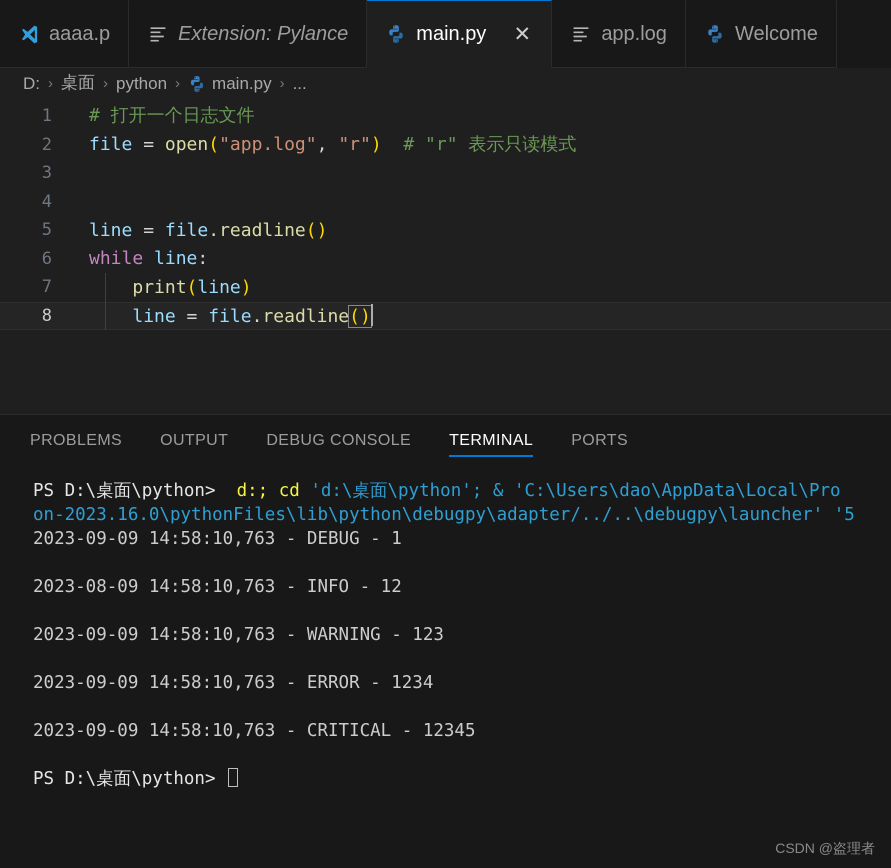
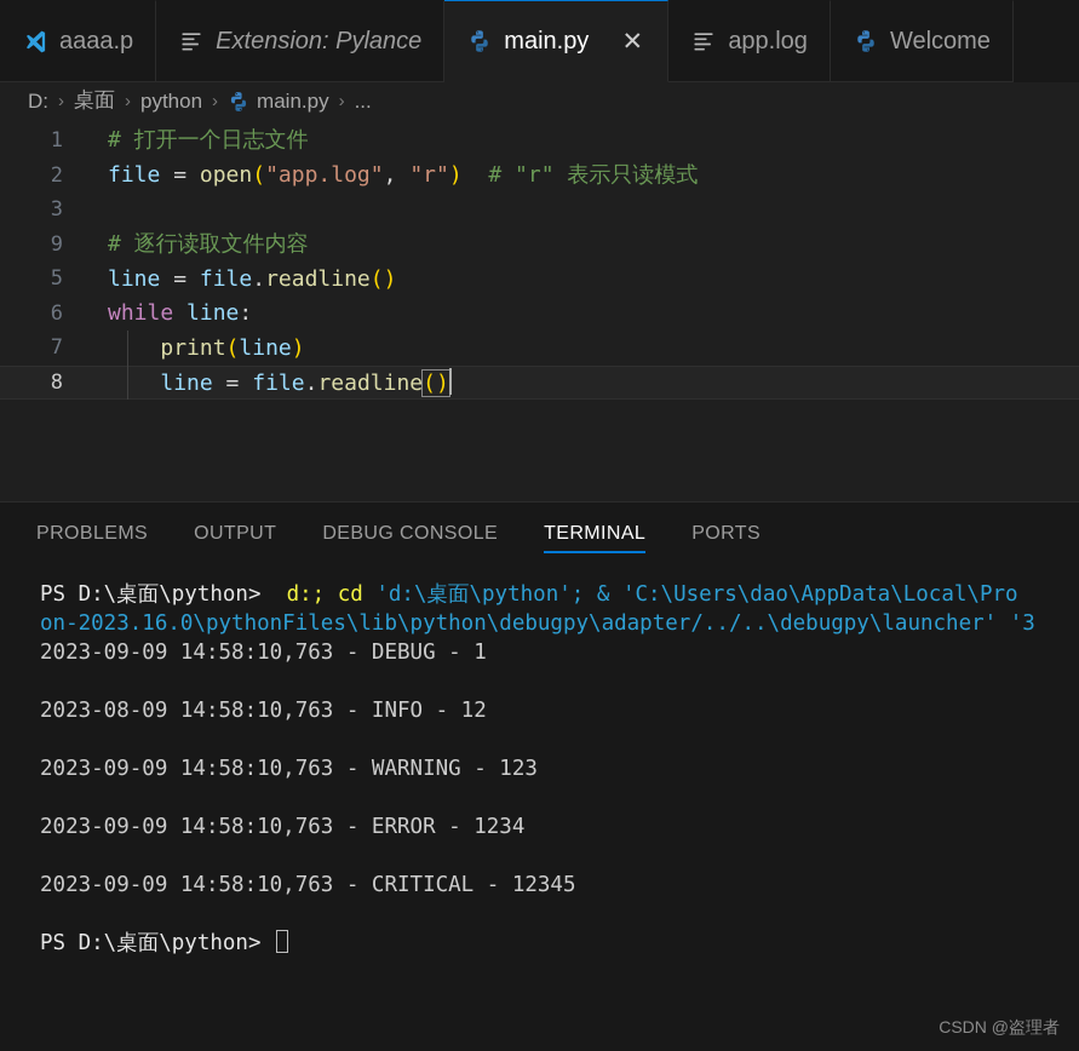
  aaaa.p
  Extension: Pylance
  main.py
  ✕
  app.log
  Welcome
  D:
  ›
  桌面
  ›
  python
  ›
  main.py
  ›
  ...
  1
  # 打开一个日志文件
  2
  file = open("app.log", "r") # "r" 表示只读模式
  3
- 4
+ 9
+ # 逐行读取文件内容
  5
  line = file.readline()
  6
  while line:
  7
  print(line)
  8
  line = file.readline()
  PROBLEMS
  OUTPUT
  DEBUG CONSOLE
  TERMINAL
  PORTS
  PS D:\桌面\python> d:; cd 'd:\桌面\python'; & 'C:\Users\dao\AppData\Local\Pro
- on-2023.16.0\pythonFiles\lib\python\debugpy\adapter/../..\debugpy\launcher' '5
+ on-2023.16.0\pythonFiles\lib\python\debugpy\adapter/../..\debugpy\launcher' '3
  2023-09-09 14:58:10,763 - DEBUG - 1
  2023-08-09 14:58:10,763 - INFO - 12
  2023-09-09 14:58:10,763 - WARNING - 123
  2023-09-09 14:58:10,763 - ERROR - 1234
  2023-09-09 14:58:10,763 - CRITICAL - 12345
  PS D:\桌面\python>
  CSDN @盗理者
